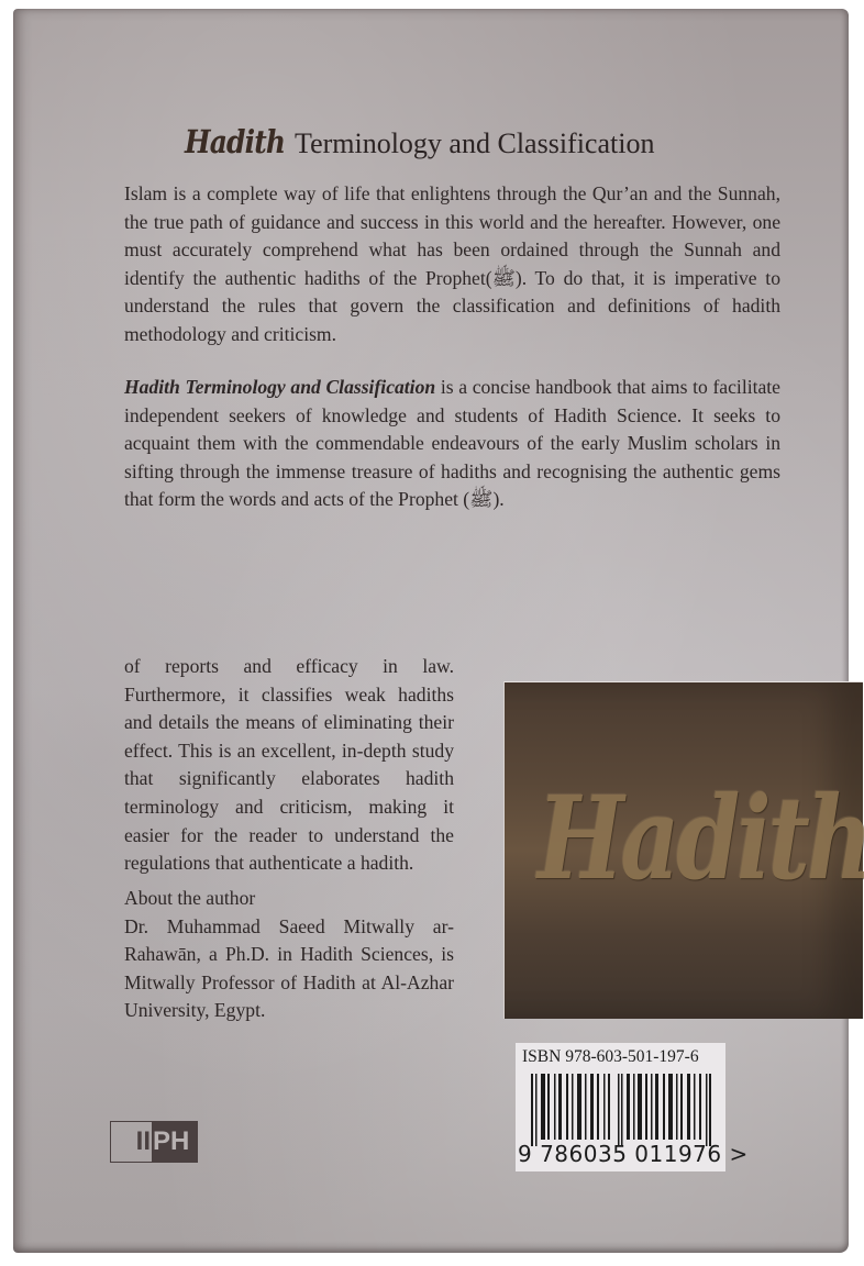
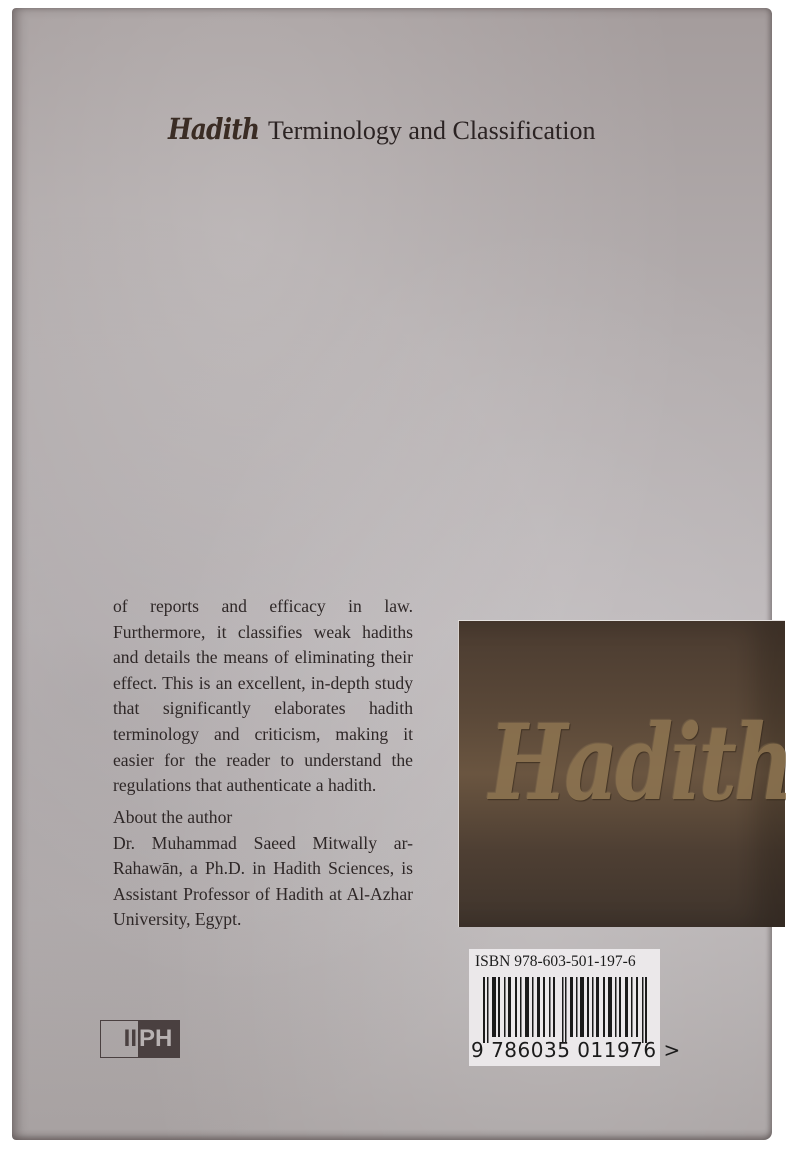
  Hadith
  Terminology and Classification
- Islam is a complete way of life that enlightens through the Qur’an and the Sunnah, the true path of guidance and success in this world and the hereafter. However, one must accurately comprehend what has been ordained through the Sunnah and identify the authentic hadiths of the Prophet(ﷺ). To do that, it is imperative to understand the rules that govern the classification and definitions of hadith methodology and criticism.
- Hadith Terminology and Classification is a concise handbook that aims to facilitate independent seekers of knowledge and students of Hadith Science. It seeks to acquaint them with the commendable endeavours of the early Muslim scholars in sifting through the immense treasure of hadiths and recognising the authentic gems that form the words and acts of the Prophet (ﷺ).
  of reports and efficacy in law. Furthermore, it classifies weak hadiths and details the means of eliminating their effect. This is an excellent, in-depth study that significantly elaborates hadith terminology and criticism, making it easier for the reader to understand the regulations that authenticate a hadith.
  About the author
- Dr. Muhammad Saeed Mitwally ar-Rahawān, a Ph.D. in Hadith Sciences, is Mitwally Professor of Hadith at Al-Azhar University, Egypt.
+ Dr. Muhammad Saeed Mitwally ar-Rahawān, a Ph.D. in Hadith Sciences, is Assistant Professor of Hadith at Al-Azhar University, Egypt.
  Hadith
  ISBN 978-603-501-197-6
  9 786035 011976 >
  II
  PH
